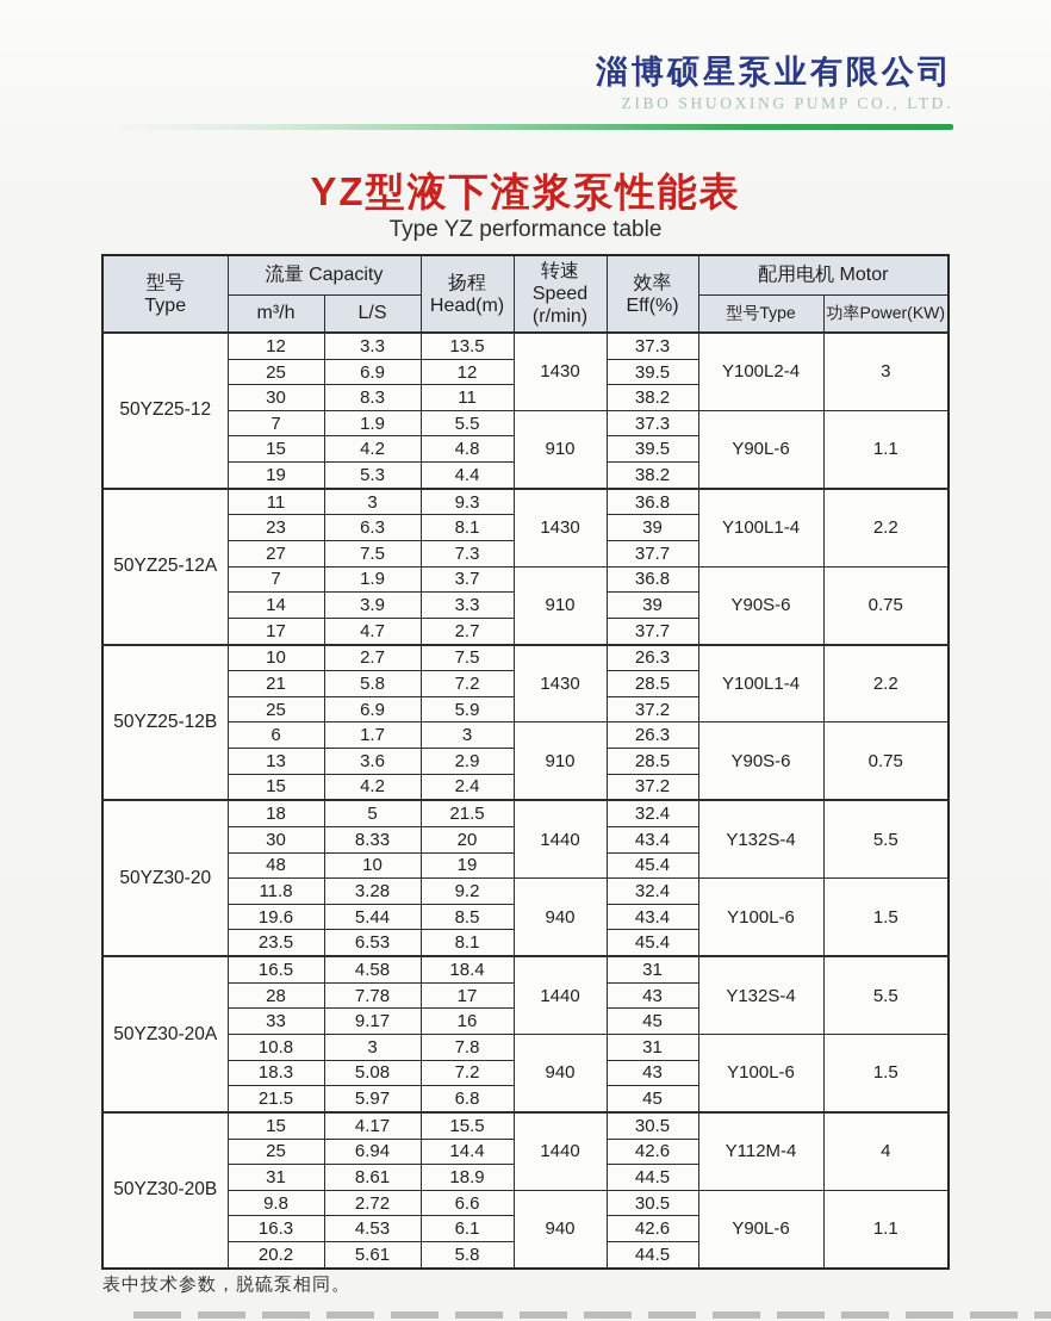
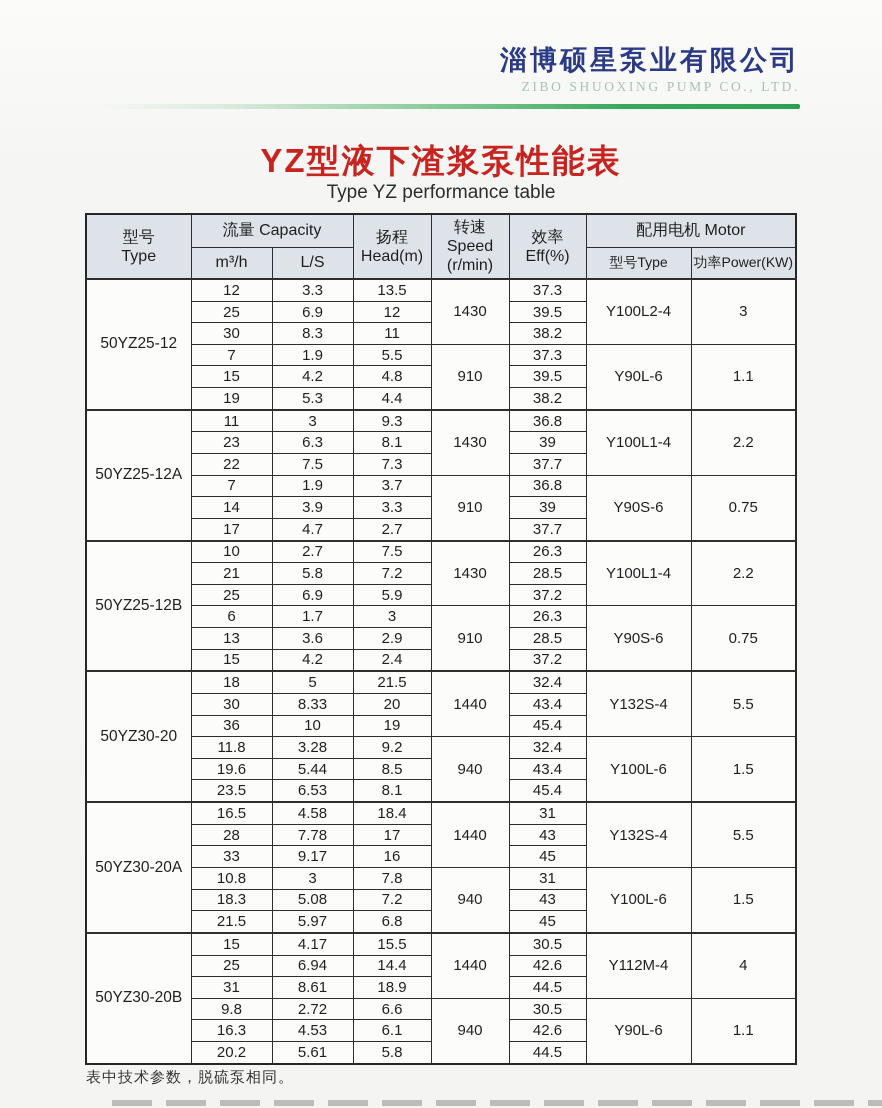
  淄博硕星泵业有限公司
  ZIBO SHUOXING PUMP CO., LTD.
  YZ型液下渣浆泵性能表
  Type YZ performance table
  型号 Type	流量 Capacity	扬程 Head(m)	转速 Speed (r/min)	效率 Eff(%)	配用电机 Motor
  m³/h	L/S	型号Type	功率Power(KW)
  50YZ25-12	12	3.3	13.5	1430	37.3	Y100L2-4	3
  25	6.9	12	39.5
  30	8.3	11	38.2
  7	1.9	5.5	910	37.3	Y90L-6	1.1
  15	4.2	4.8	39.5
  19	5.3	4.4	38.2
  50YZ25-12A	11	3	9.3	1430	36.8	Y100L1-4	2.2
  23	6.3	8.1	39
- 27	7.5	7.3	37.7
+ 22	7.5	7.3	37.7
  7	1.9	3.7	910	36.8	Y90S-6	0.75
  14	3.9	3.3	39
  17	4.7	2.7	37.7
  50YZ25-12B	10	2.7	7.5	1430	26.3	Y100L1-4	2.2
  21	5.8	7.2	28.5
  25	6.9	5.9	37.2
  6	1.7	3	910	26.3	Y90S-6	0.75
  13	3.6	2.9	28.5
  15	4.2	2.4	37.2
  50YZ30-20	18	5	21.5	1440	32.4	Y132S-4	5.5
  30	8.33	20	43.4
- 48	10	19	45.4
+ 36	10	19	45.4
  11.8	3.28	9.2	940	32.4	Y100L-6	1.5
  19.6	5.44	8.5	43.4
  23.5	6.53	8.1	45.4
  50YZ30-20A	16.5	4.58	18.4	1440	31	Y132S-4	5.5
  28	7.78	17	43
  33	9.17	16	45
  10.8	3	7.8	940	31	Y100L-6	1.5
  18.3	5.08	7.2	43
  21.5	5.97	6.8	45
  50YZ30-20B	15	4.17	15.5	1440	30.5	Y112M-4	4
  25	6.94	14.4	42.6
  31	8.61	18.9	44.5
  9.8	2.72	6.6	940	30.5	Y90L-6	1.1
  16.3	4.53	6.1	42.6
  20.2	5.61	5.8	44.5
  表中技术参数，脱硫泵相同。
